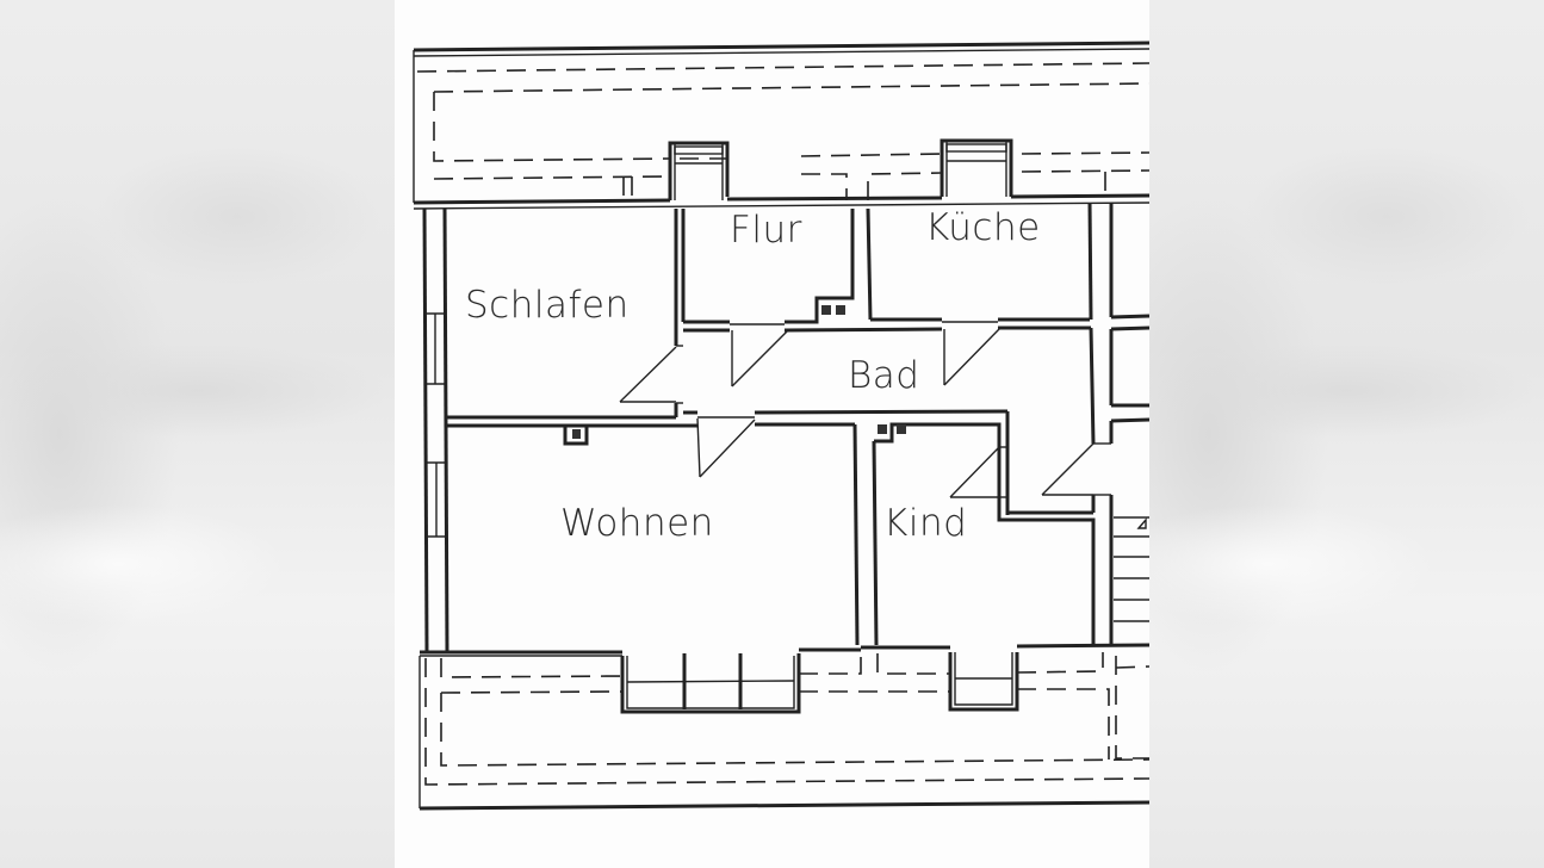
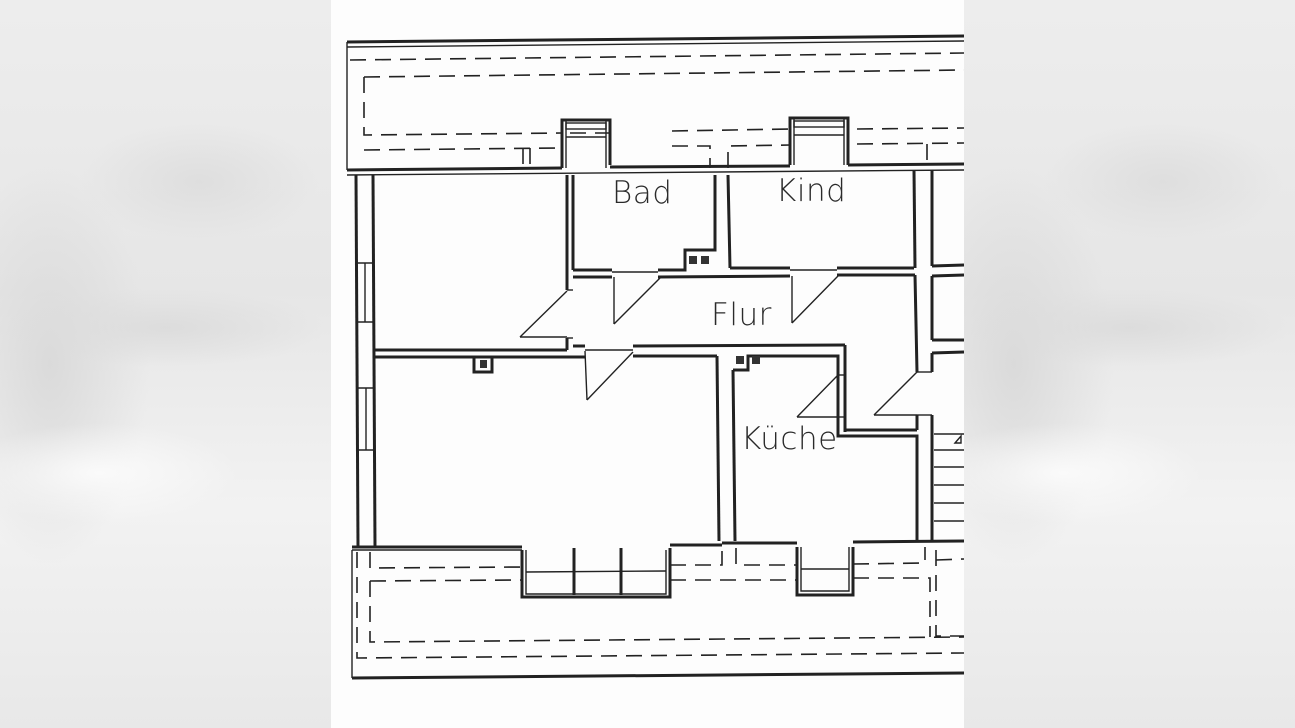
- Schlafen
- Flur
+ Bad
- Küche
+ Kind
- Bad
+ Flur
- Wohnen
- Kind
+ Küche
